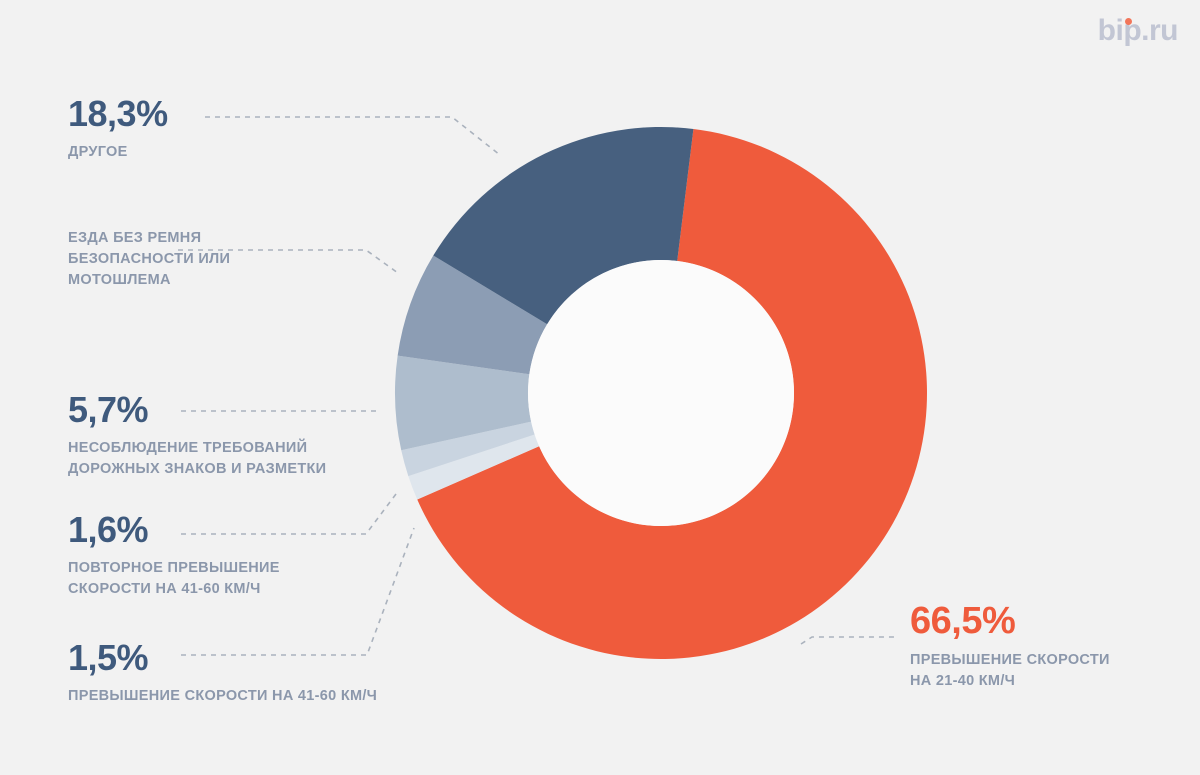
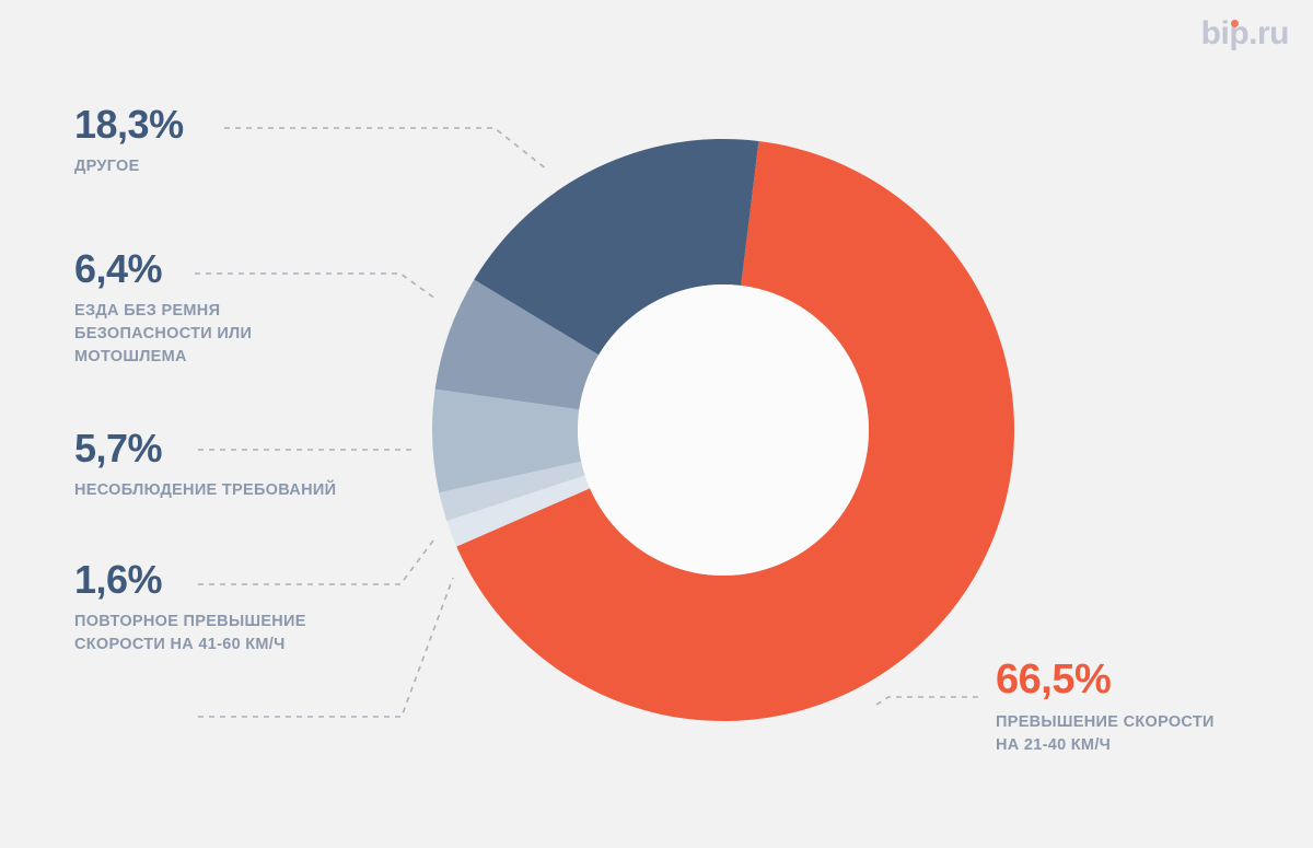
  bip.ru
  18,3%
  ДРУГОЕ
+ 6,4%
  ЕЗДА БЕЗ РЕМНЯ
  БЕЗОПАСНОСТИ ИЛИ
  МОТОШЛЕМА
  5,7%
  НЕСОБЛЮДЕНИЕ ТРЕБОВАНИЙ
- ДОРОЖНЫХ ЗНАКОВ И РАЗМЕТКИ
  1,6%
  ПОВТОРНОЕ ПРЕВЫШЕНИЕ
  СКОРОСТИ НА 41-60 КМ/Ч
- 1,5%
- ПРЕВЫШЕНИЕ СКОРОСТИ НА 41-60 КМ/Ч
  66,5%
  ПРЕВЫШЕНИЕ СКОРОСТИ
  НА 21-40 КМ/Ч
